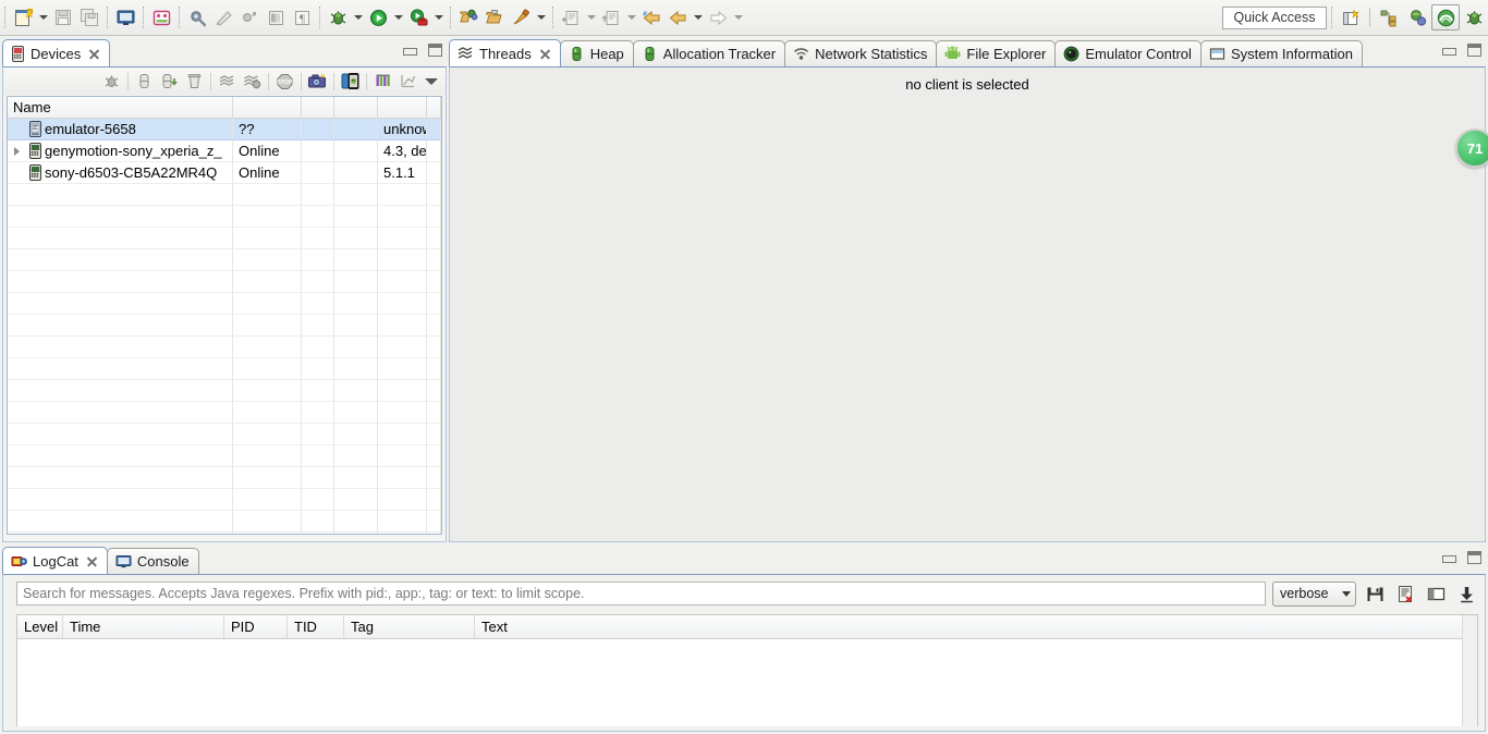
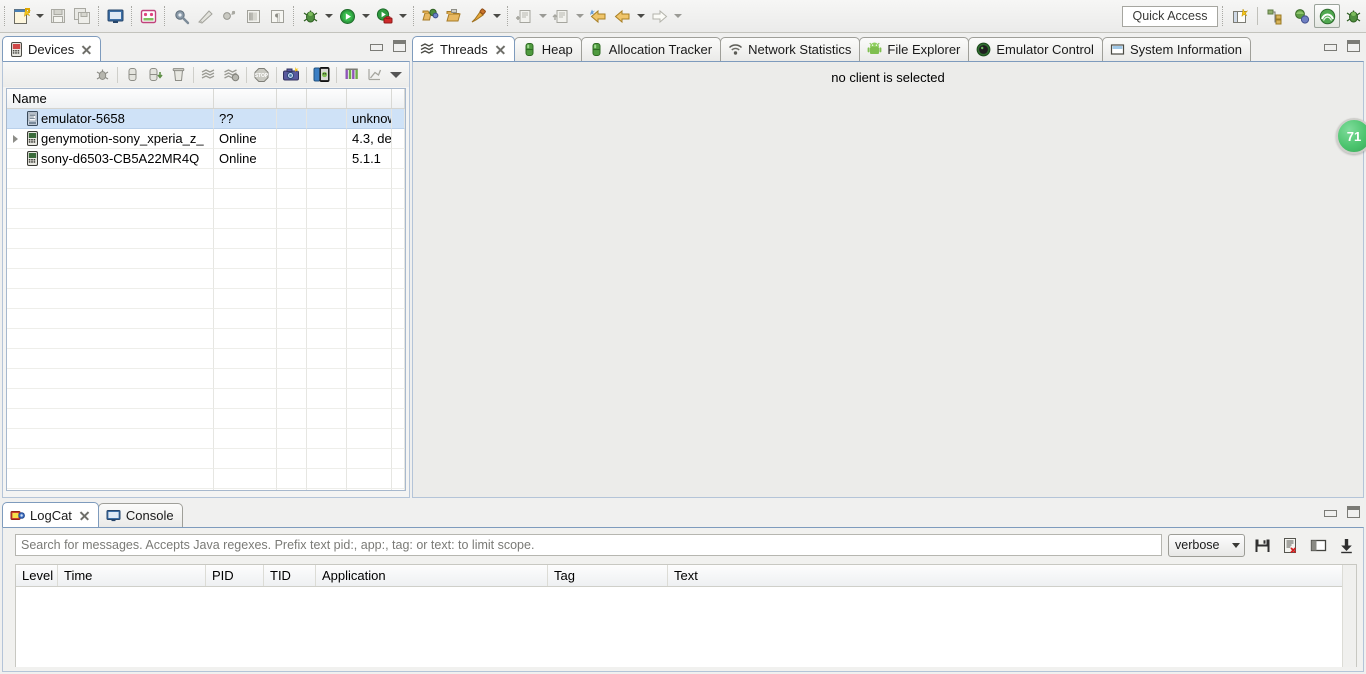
  ¶
  Quick Access
  Devices
  Name
  emulator-5658
  ??
  unkno
  genymotion-sony_xperia_z_
  Online
  sony-d6503-CB5A22MR4Q
  Online
  5.1.1
  Threads
  Heap
  Allocation Tracker
  Network Statistics
  File Explorer
  Emulator Control
  System Information
  no client is selected
  71
  LogCat
  Console
- Search for messages. Accepts Java regexes. Prefix with pid:, app:, tag: or text: to limit scope.
+ Search for messages. Accepts Java regexes. Prefix text pid:, app:, tag: or text: to limit scope.
  verbose
  Level
  Time
  PID
  TID
+ Application
  Tag
  Text
